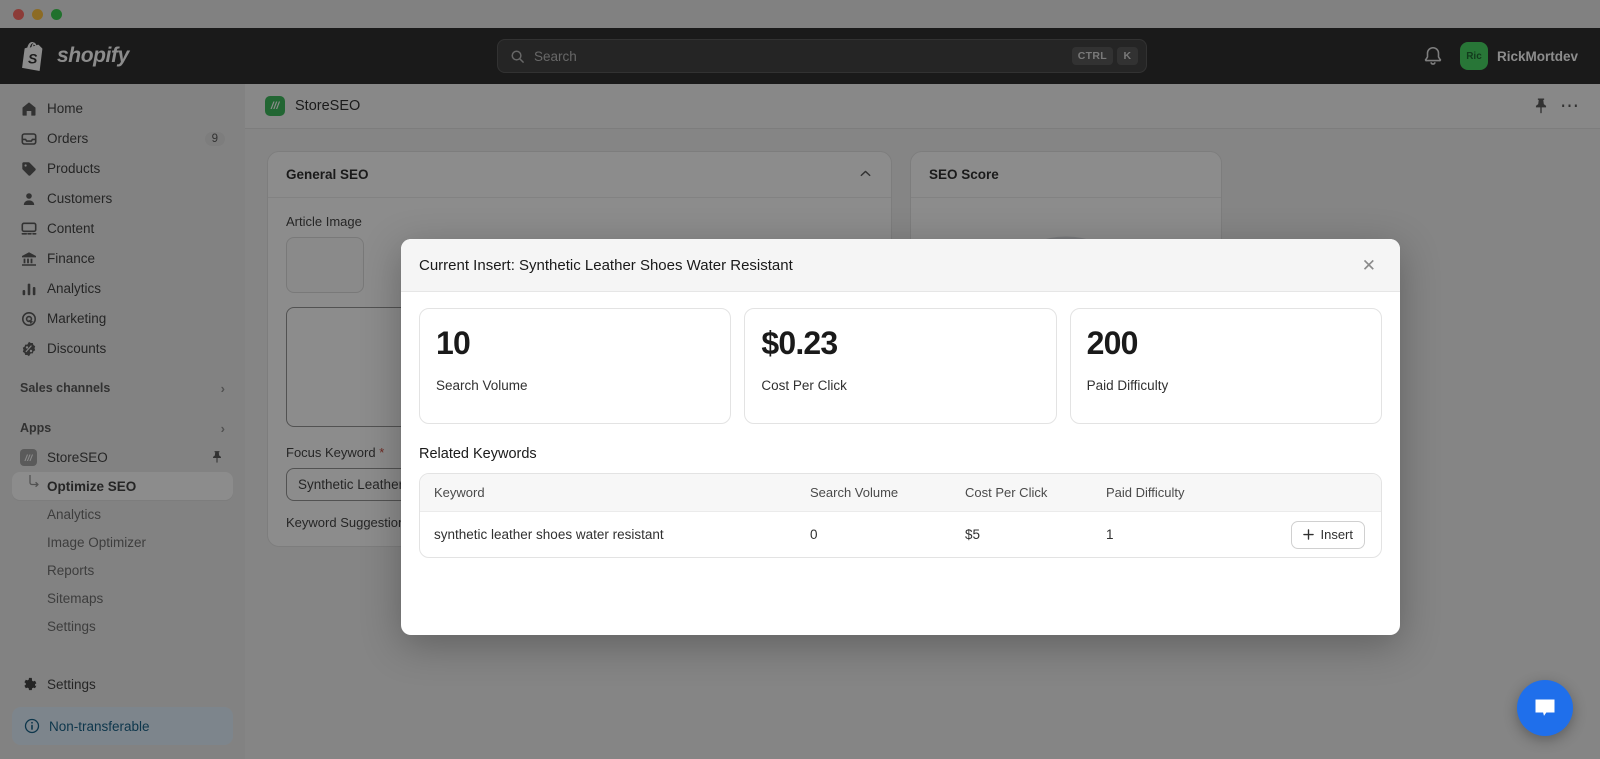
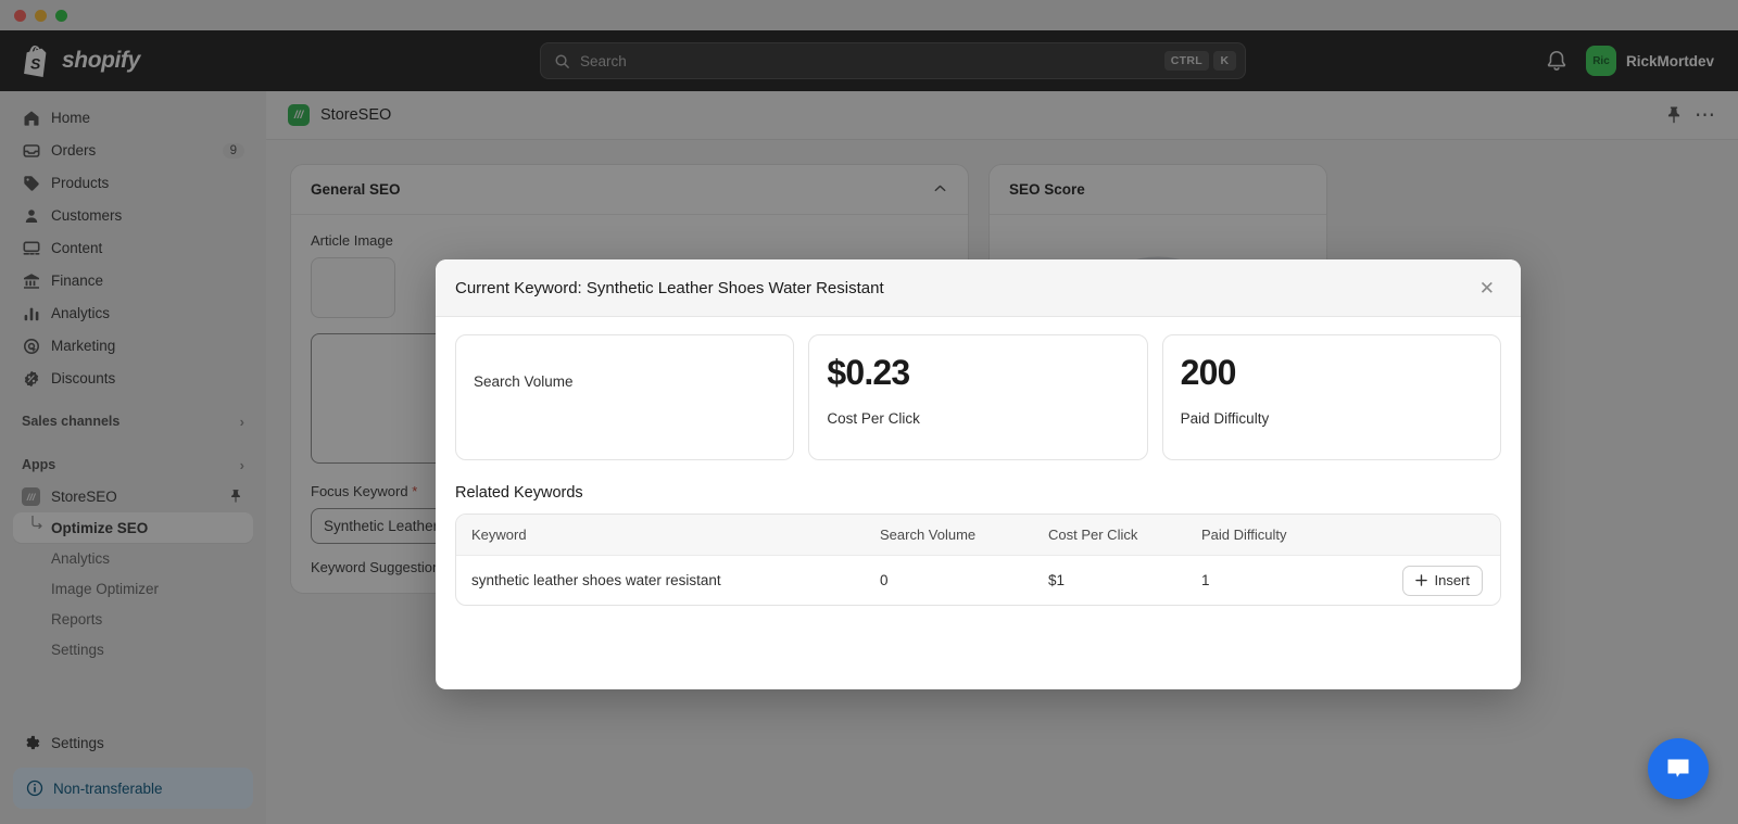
  S
  shopify
  Search
  CTRL
  K
  Ric
  RickMortdev
  Home
  Orders
  9
  Products
  Customers
  Content
  Finance
  Analytics
  Marketing
  Discounts
  Sales channels
  ›
  Apps
  ›
  ///
  StoreSEO
  Optimize SEO
  Analytics
  Image Optimizer
  Reports
- Sitemaps
  Settings
  Settings
  Non-transferable
  ///
  StoreSEO
  ⋯
  General SEO
  Article Image
  Focus Keyword *
  Keyword Suggestio
  SEO Score
- Current Insert: Synthetic Leather Shoes Water Resistant
+ Current Keyword: Synthetic Leather Shoes Water Resistant
  ✕
- 10
  Search Volume
  $0.23
  Cost Per Click
  200
  Paid Difficulty
  Related Keywords
  Keyword
  Search Volume
  Cost Per Click
  Paid Difficulty
  synthetic leather shoes water resistant
  0
- $5
+ $1
  1
  Insert
